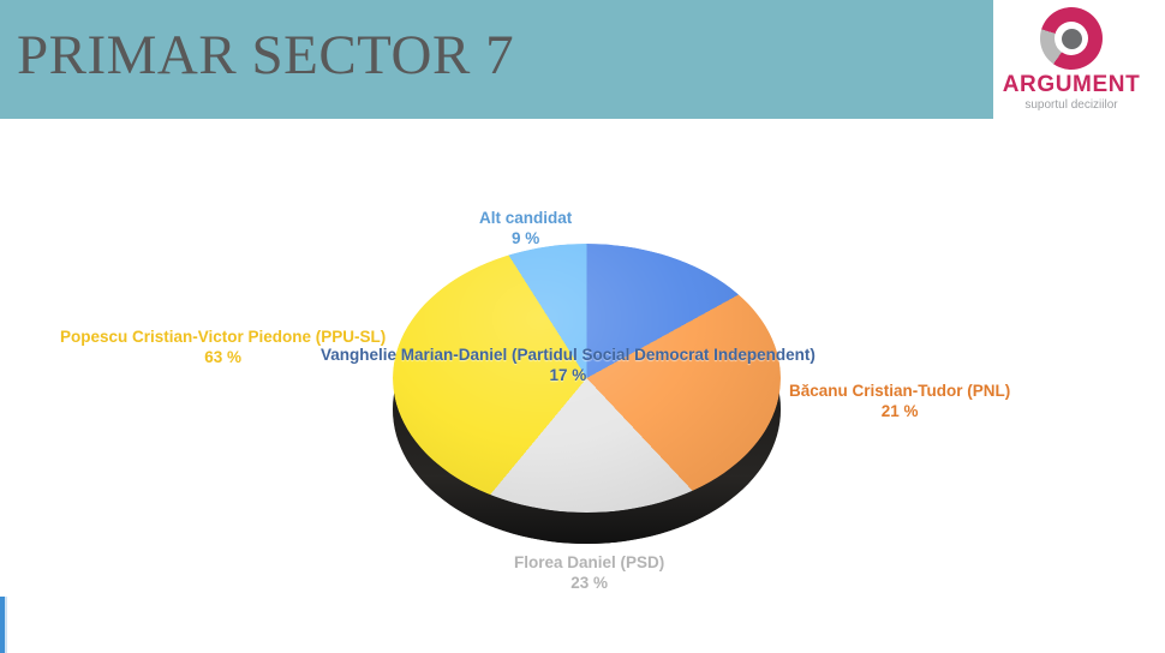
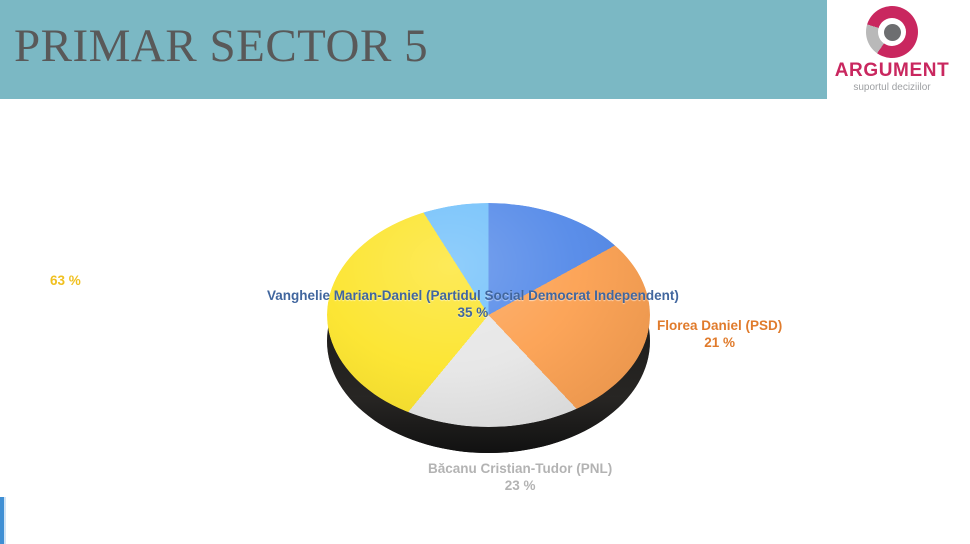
- PRIMAR SECTOR 7
+ PRIMAR SECTOR 5
  ARGUMENT
  suportul deciziilor
- Alt candidat
- 9 %
- Popescu Cristian-Victor Piedone (PPU-SL)
  63 %
  Vanghelie Marian-Daniel (Partidul Social Democrat Independent)
- 17 %
+ 35 %
- Băcanu Cristian-Tudor (PNL)
+ Florea Daniel (PSD)
  21 %
- Florea Daniel (PSD)
+ Băcanu Cristian-Tudor (PNL)
  23 %
